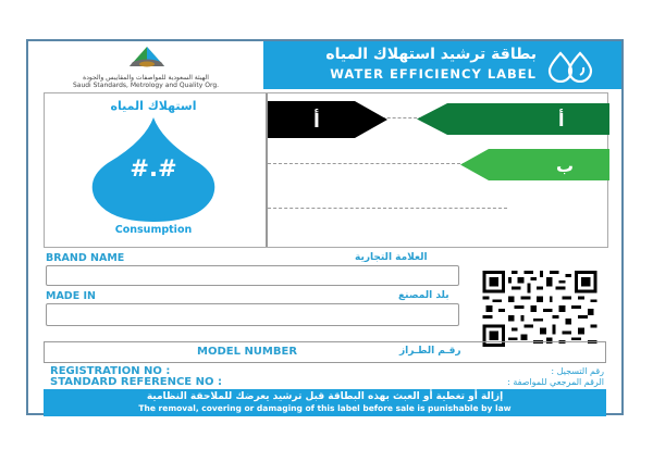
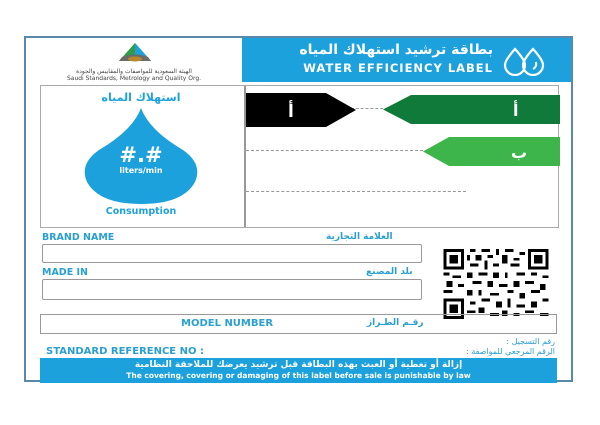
  بطاقة ترشيد استهلاك المياه
  WATER EFFICIENCY LABEL
  استهلاك المياه
  #.#
+ liters/min
  Water
  Consumption
  أ
  أ
  ب
  BRAND NAME
  العلامة التجارية
  MADE IN
  بلد المصنع
  MODEL NUMBER
  رقـم الطـراز
- REGISTRATION NO :
  رقم التسجيل :
  STANDARD REFERENCE NO :
  الرقم المرجعي للمواصفة :
  إزالة أو تغطية أو العبث بهذه البطاقة قبل ترشيد يعرضك للملاحقة النظامية
- The removal, covering or damaging of this label before sale is punishable by law
+ The covering, covering or damaging of this label before sale is punishable by law
